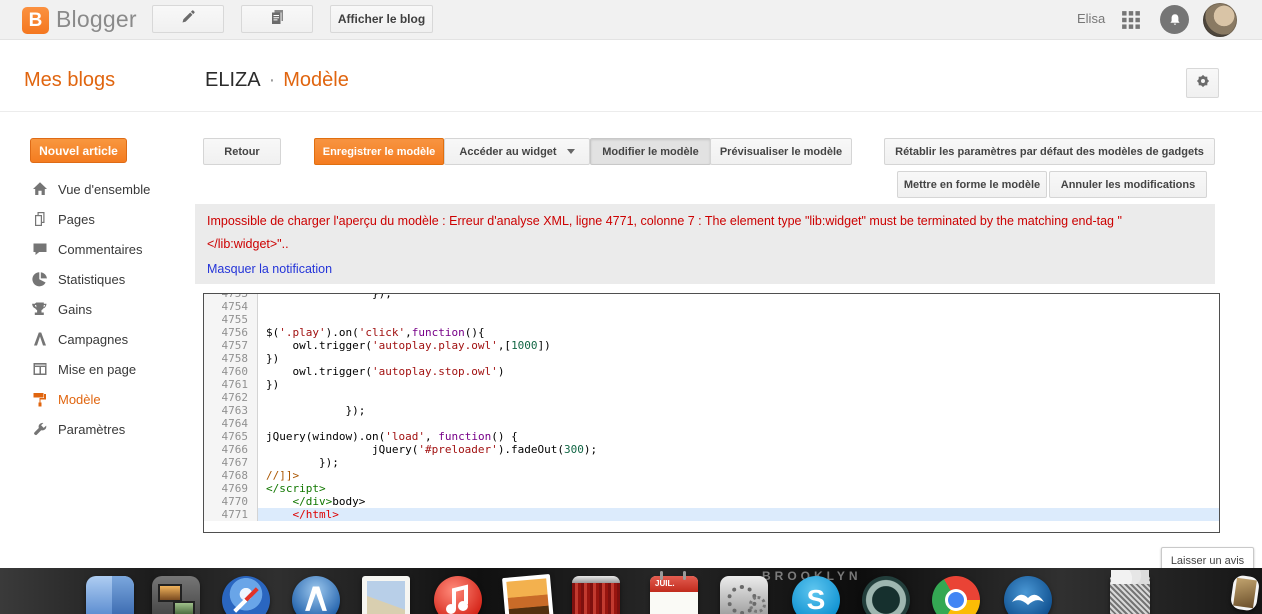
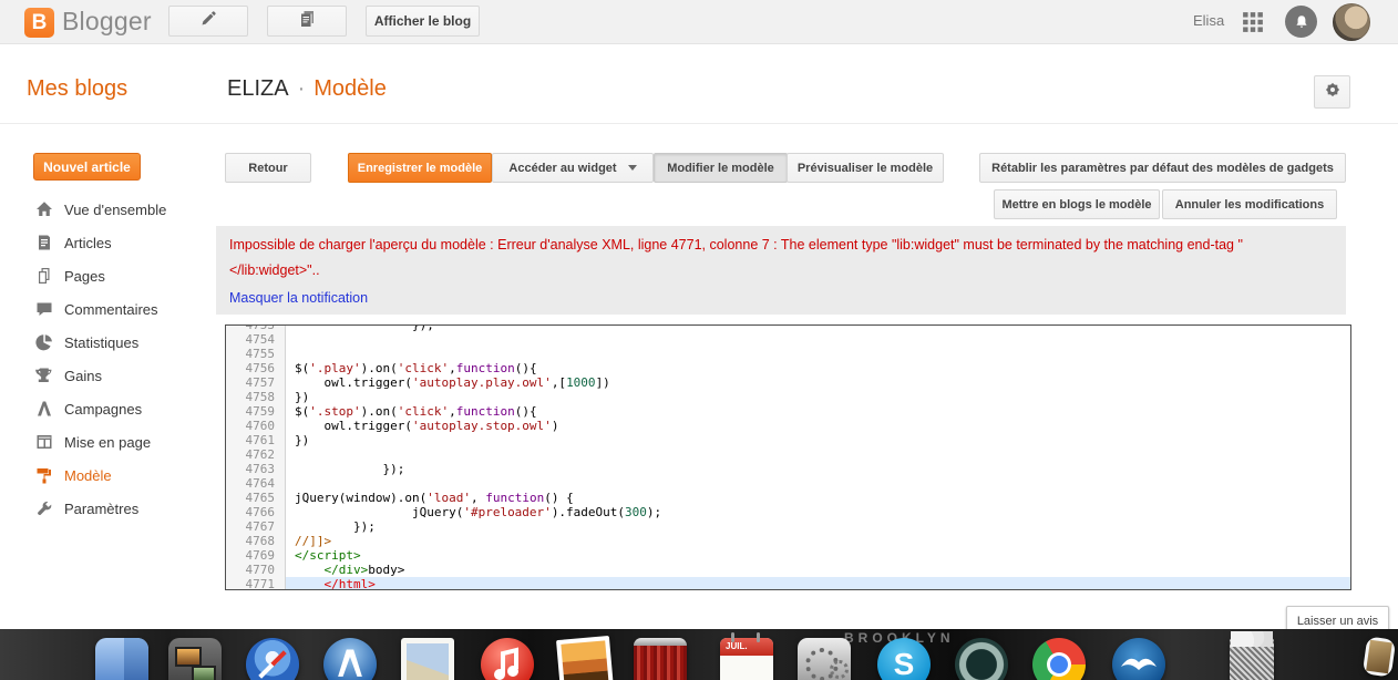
  B
  Blogger
  Afficher le blog
  Elisa
  Mes blogs
  ELIZA · Modèle
  Nouvel article
  Vue d'ensemble
+ Articles
  Pages
  Commentaires
  Statistiques
  Gains
  Campagnes
  Mise en page
  Modèle
  Paramètres
  Retour
  Enregistrer le modèle
  Accéder au widget
  Modifier le modèle
  Prévisualiser le modèle
  Rétablir les paramètres par défaut des modèles de gadgets
- Mettre en forme le modèle
+ Mettre en blogs le modèle
  Annuler les modifications
  Impossible de charger l'aperçu du modèle : Erreur d'analyse XML, ligne 4771, colonne 7 : The element type "lib:widget" must be terminated by the matching end-tag "</lib:widget>"..
  Masquer la notification
  4753
  });
  4754
  4755
  4756
  $('.play').on('click',function(){
  4757
  owl.trigger('autoplay.play.owl',[1000])
  4758
  })
+ 4759
+ $('.stop').on('click',function(){
  4760
  owl.trigger('autoplay.stop.owl')
  4761
  })
  4762
  4763
  });
  4764
  4765
  jQuery(window).on('load', function() {
  4766
  jQuery('#preloader').fadeOut(300);
  4767
  });
  4768
  //]]>
  4769
  </script>
  4770
  </div>body>
  4771
  </html>
  Laisser un avis
  BROOLYN
  JUIL.
  S
